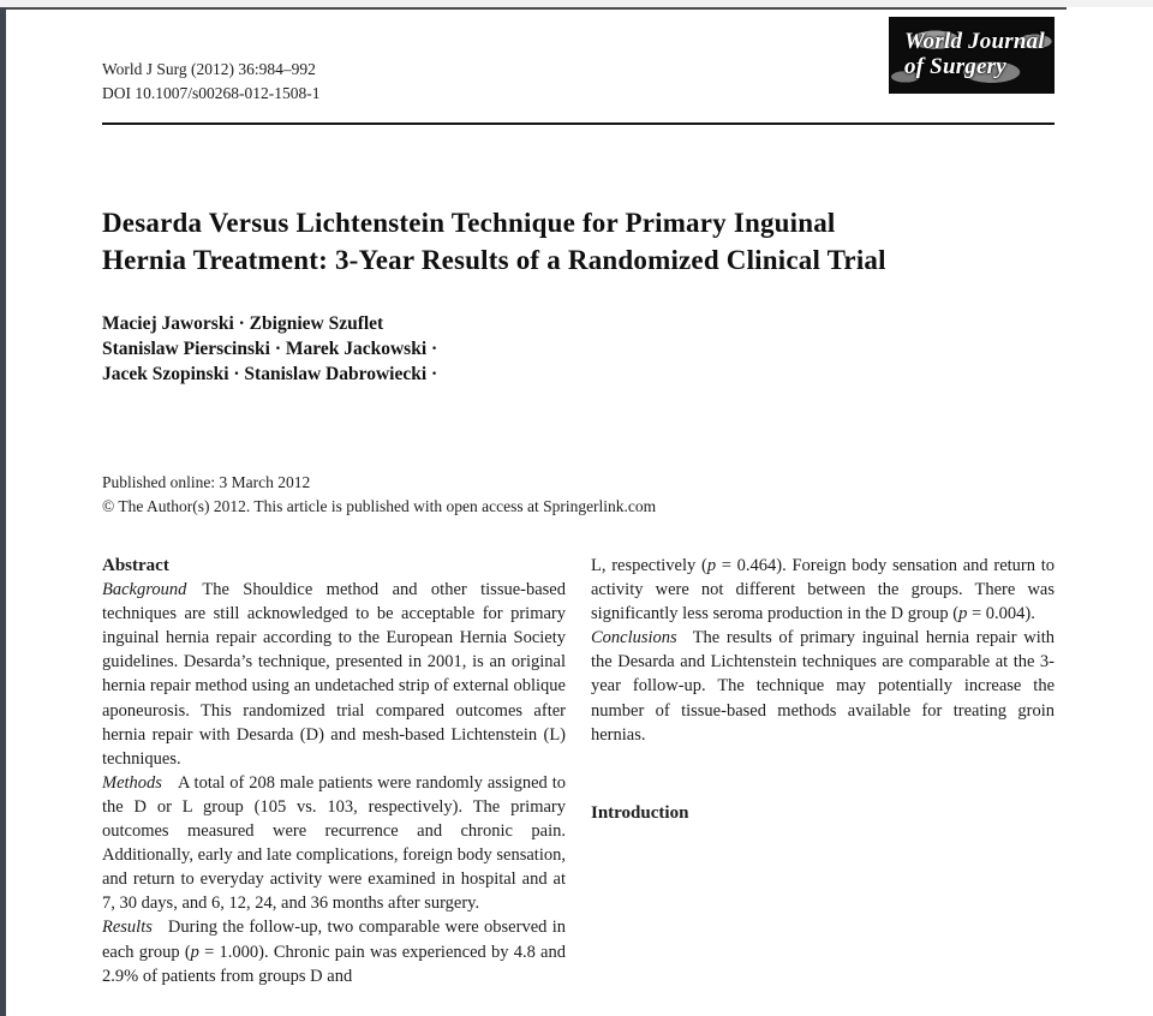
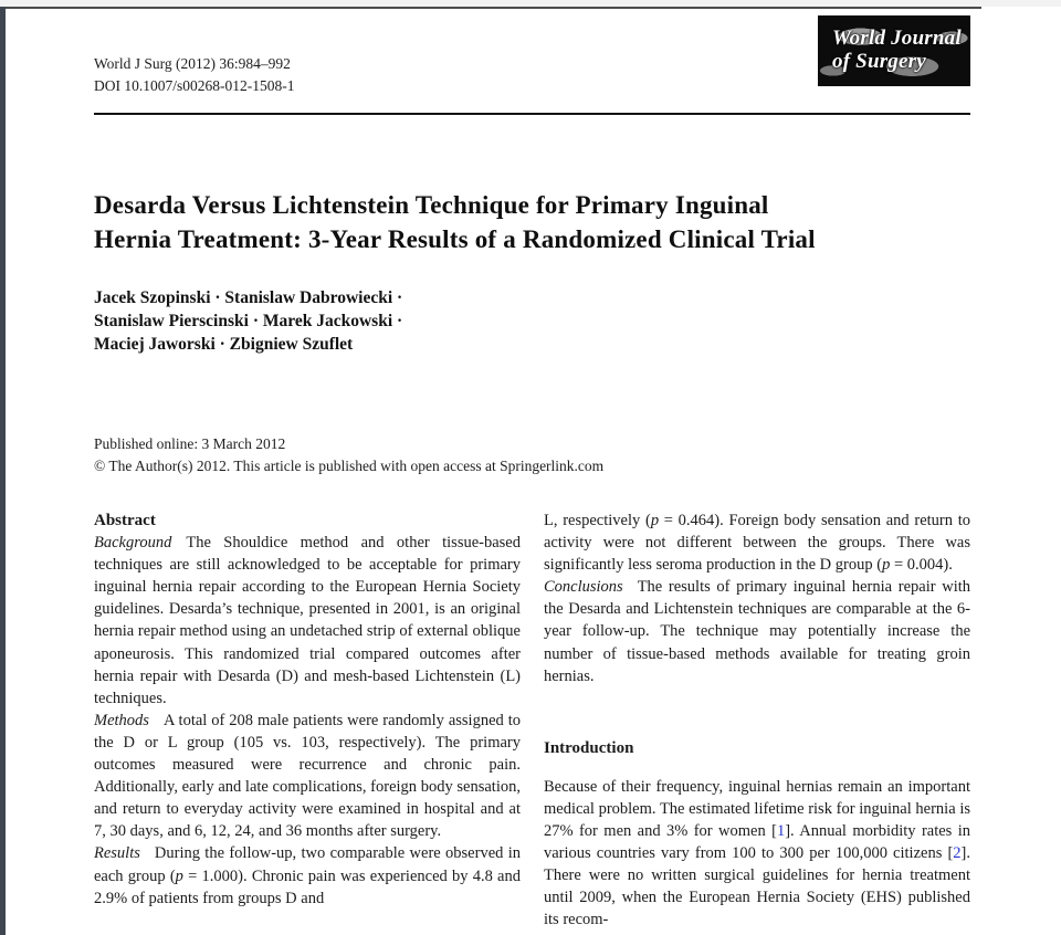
  World J Surg (2012) 36:984–992
  DOI 10.1007/s00268-012-1508-1
  World Journal
  of Surgery
  Desarda Versus Lichtenstein Technique for Primary Inguinal
  Hernia Treatment: 3-Year Results of a Randomized Clinical Trial
- Maciej Jaworski · Zbigniew Szuflet
+ Jacek Szopinski · Stanislaw Dabrowiecki ·
  Stanislaw Pierscinski · Marek Jackowski ·
- Jacek Szopinski · Stanislaw Dabrowiecki ·
+ Maciej Jaworski · Zbigniew Szuflet
  Published online: 3 March 2012
  © The Author(s) 2012. This article is published with open access at Springerlink.com
  Abstract
  Background The Shouldice method and other tissue-based techniques are still acknowledged to be acceptable for primary inguinal hernia repair according to the European Hernia Society guidelines. Desarda’s technique, presented in 2001, is an original hernia repair method using an undetached strip of external oblique aponeurosis. This randomized trial compared outcomes after hernia repair with Desarda (D) and mesh-based Lichtenstein (L) techniques.
  Methods A total of 208 male patients were randomly assigned to the D or L group (105 vs. 103, respectively). The primary outcomes measured were recurrence and chronic pain. Additionally, early and late complications, foreign body sensation, and return to everyday activity were examined in hospital and at 7, 30 days, and 6, 12, 24, and 36 months after surgery.
  Results During the follow-up, two comparable were observed in each group (p = 1.000). Chronic pain was experienced by 4.8 and 2.9% of patients from groups D and
  L, respectively (p = 0.464). Foreign body sensation and return to activity were not different between the groups. There was significantly less seroma production in the D group (p = 0.004).
- Conclusions The results of primary inguinal hernia repair with the Desarda and Lichtenstein techniques are comparable at the 3-year follow-up. The technique may potentially increase the number of tissue-based methods available for treating groin hernias.
+ Conclusions The results of primary inguinal hernia repair with the Desarda and Lichtenstein techniques are comparable at the 6-year follow-up. The technique may potentially increase the number of tissue-based methods available for treating groin hernias.
  Introduction
+ Because of their frequency, inguinal hernias remain an important medical problem. The estimated lifetime risk for inguinal hernia is 27% for men and 3% for women [1]. Annual morbidity rates in various countries vary from 100 to 300 per 100,000 citizens [2]. There were no written surgical guidelines for hernia treatment until 2009, when the European Hernia Society (EHS) published its recom-
